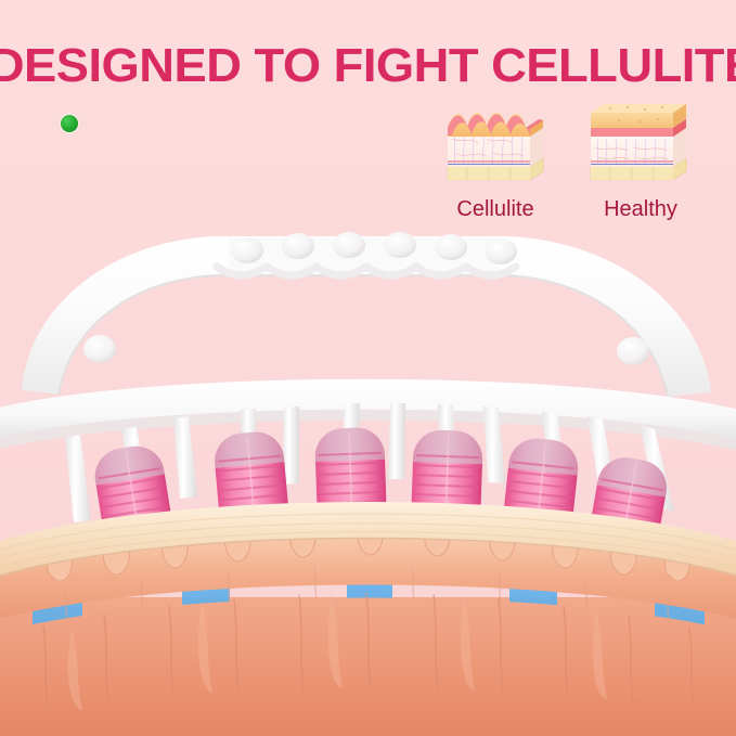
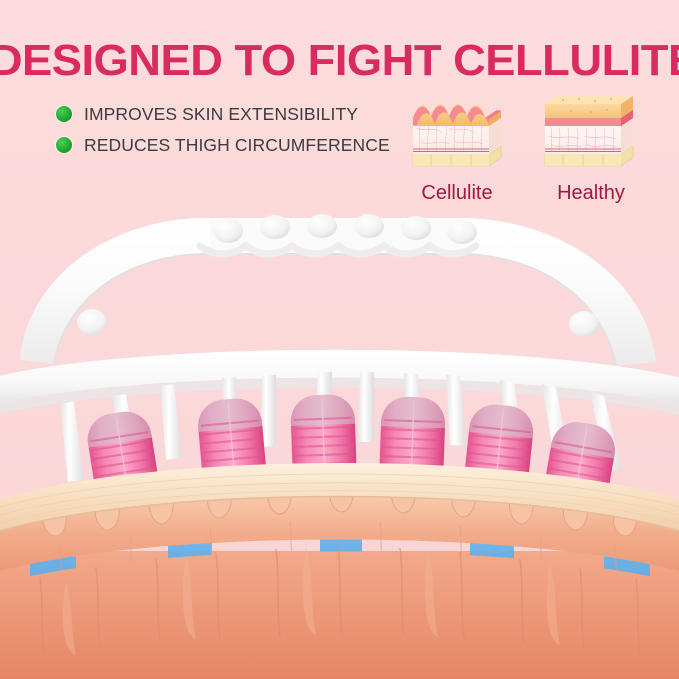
  DESIGNED TO FIGHT CELLULIT
+ IMPROVES SKIN EXTENSIBILITY
+ REDUCES THIGH CIRCUMFERENCE
  Cellulite
  Healthy
